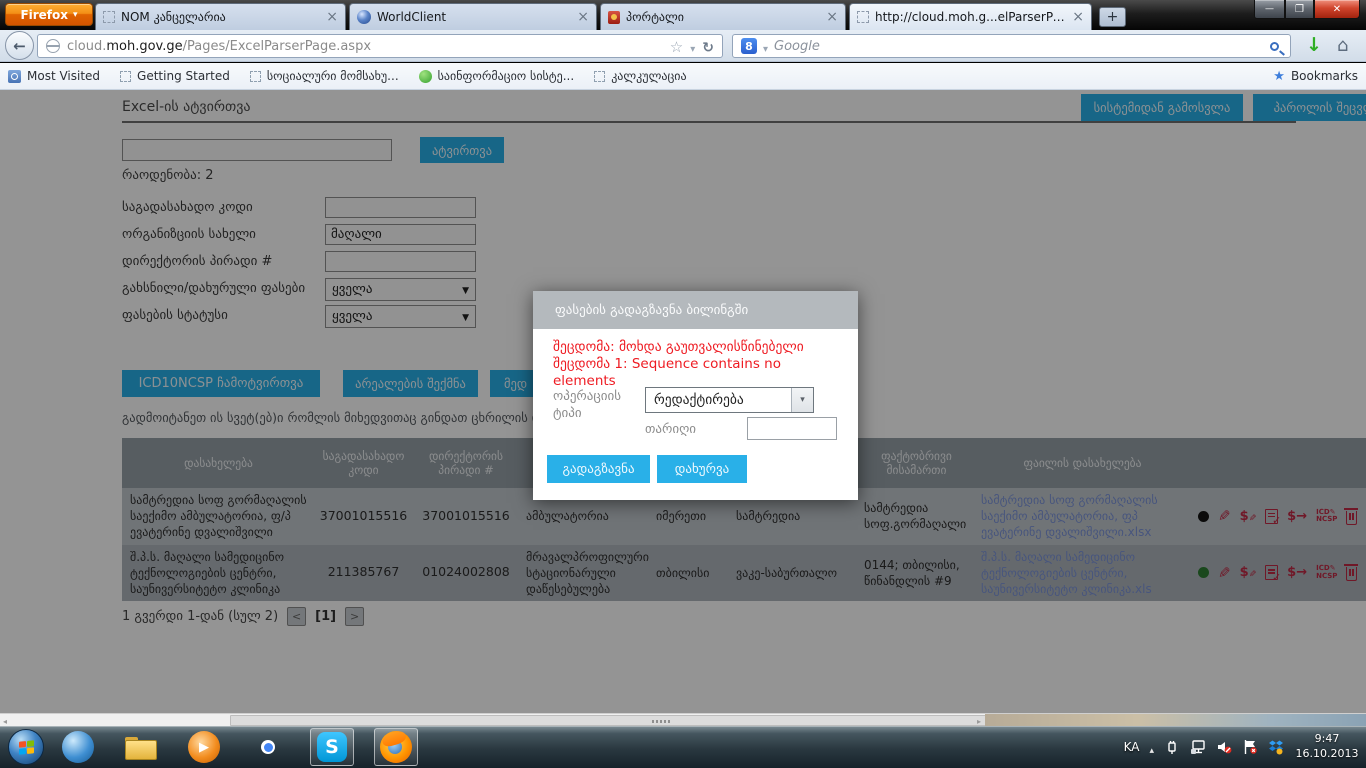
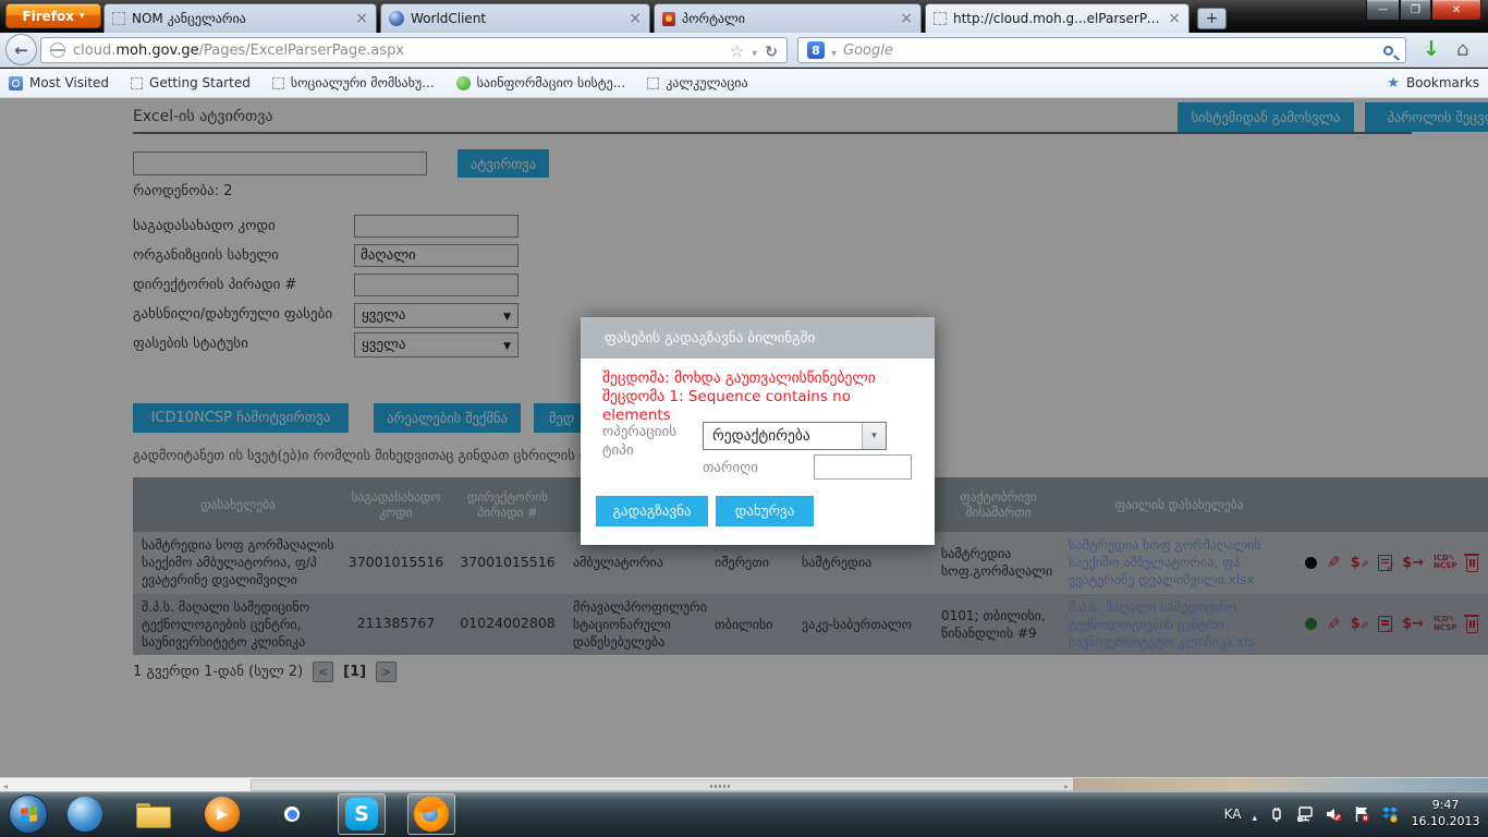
  Firefox
  NOM კანცელარია
  WorldClient
  პორტალი
  http://cloud.moh.g...elParserPag
  cloud.moh.gov.ge/Pages/ExcelParserPage.aspx
  Google
  Most Visited
  Getting Started
  სოციალური მომსახუ...
  საინფორმაციო სისტე...
  კალკულაცია
  Bookmarks
  Excel-ის ატვირთვა
  სისტემიდან გამოსვლა
  პაროლის შეცვ
  ატვირთვა
  რაოდენობა: 2
  საგადასახადო კოდი
  ორგანიზციის სახელი
  მაღალი
  დირექტორის პირადი #
  გახსნილი/დახურული ფასები
  ყველა
  ფასების სტატუსი
  ყველა
  ICD10NCSP ჩამოტვირთვა
  არეალების შექმნა
  მედ
  გადმოიტანეთ ის სვეტ(ებ)ი რომლის მიხედვითაც გინდათ ცხრილის
  დასახელება
  საგადასახადო კოდი
  დირექტორის პირადი #
  ფაქტობრივი მისამართი
  ფაილის დასახელება
  სამტრედია სოფ გორმაღალის საექიმო ამბულატორია, ფ/პ ევატერინე დვალიშვილი
  37001015516
  37001015516
  ამბულატორია
  იმერეთი
  სამტრედია
  სამტრედია სოფ.გორმაღალი
  სამტრედია სოფ გორმაღალის საექიმო ამბულატორია, ფპ ევატერინე დვალიშვილი.xlsx
  ICD✎
  NCSP
  შ.პ.ს. მაღალი სამედიცინო ტექნოლოგიების ცენტრი, საუნივერსიტეტო კლინიკა
  211385767
  01024002808
  მრავალპროფილური სტაციონარული დაწესებულება
  თბილისი
  ვაკე-საბურთალო
- 0144; თბილისი, წინანდლის #9
+ 0101; თბილისი, წინანდლის #9
  შ.პ.ს. მაღალი სამედიცინო ტექნოლოგიების ცენტრი, საუნივერსიტეტო კლინიკა.xls
  ICD✎
  NCSP
  1 გვერდი 1-დან (სულ 2)
  [1]
  ფასების გადაგზავნა ბილინგში
  შეცდომა: მოხდა გაუთვალისწინებელი შეცდომა 1: Sequence contains no elements
  ოპერაციის ტიპი
  რედაქტირება
  თარიღი
  გადაგზავნა
  დახურვა
  KA
  9:47
  16.10.2013
